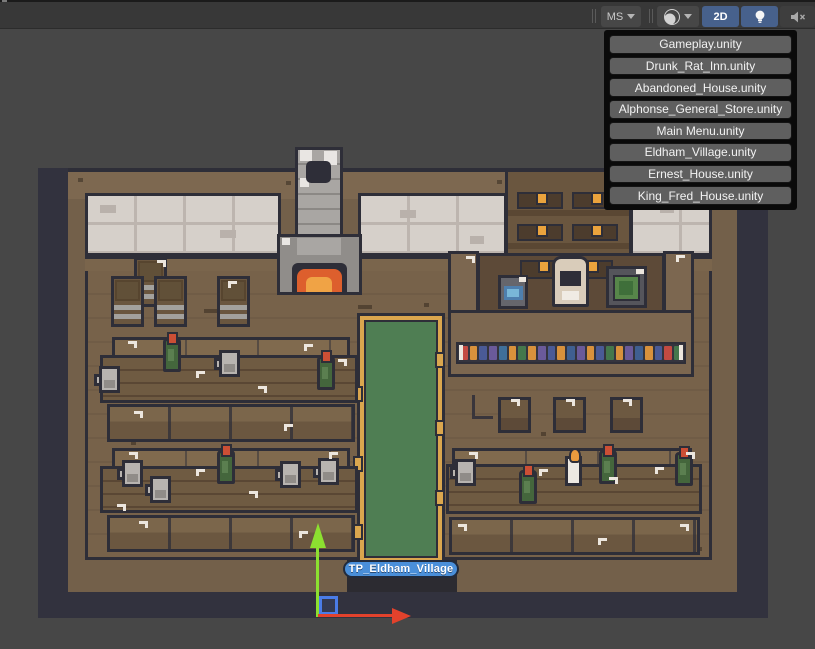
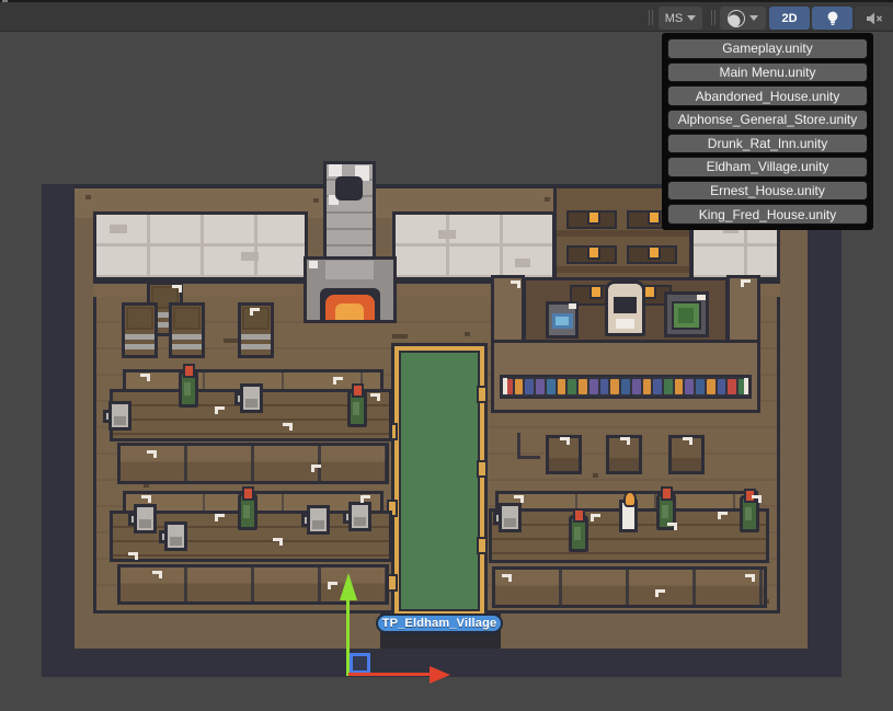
  TP_Eldham_Village
  MS
  2D
  Gameplay.unity
- Drunk_Rat_Inn.unity
+ Main Menu.unity
  Abandoned_House.unity
  Alphonse_General_Store.unity
- Main Menu.unity
+ Drunk_Rat_Inn.unity
  Eldham_Village.unity
  Ernest_House.unity
  King_Fred_House.unity
